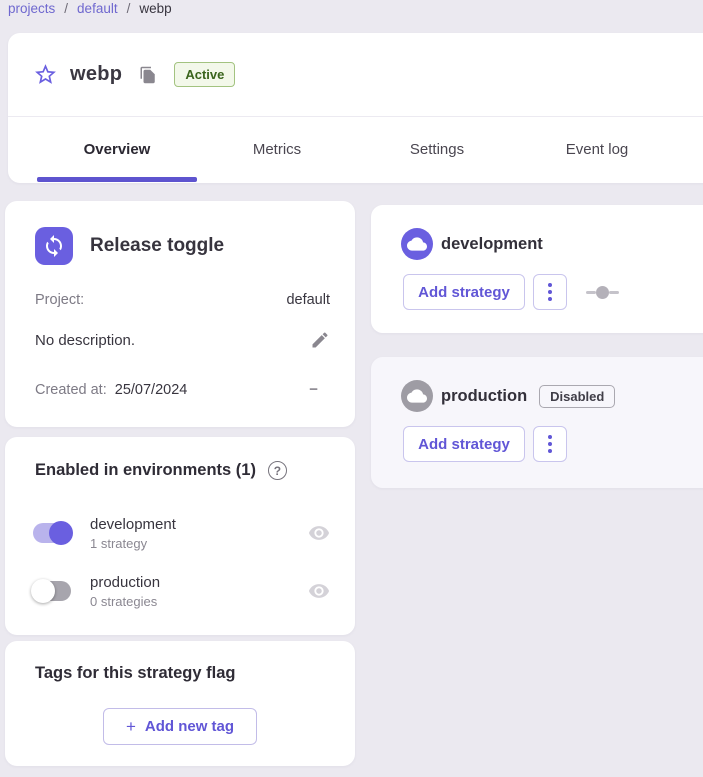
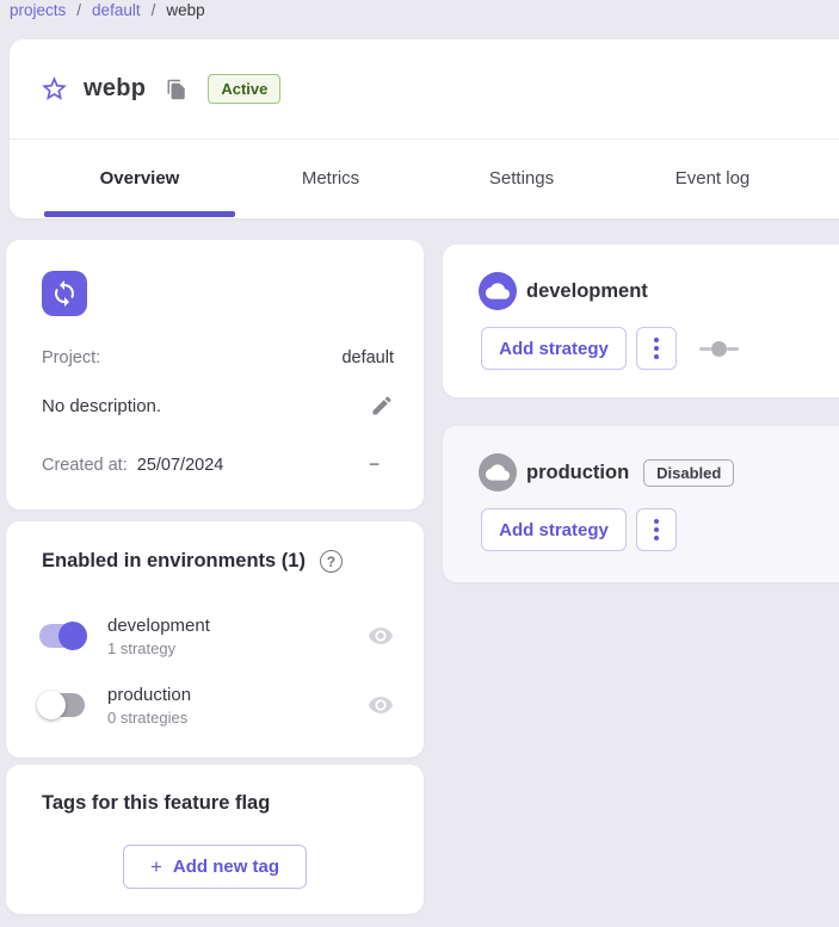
  projects
  /
  default
  /
  webp
  webp
  Active
  Overview
  Metrics
  Settings
  Event log
- Release toggle
  Project:
  default
  No description.
  Created at:
  25/07/2024
  −
  Enabled in environments (1)
  ?
  development
  1 strategy
  production
  0 strategies
- Tags for this strategy flag
+ Tags for this feature flag
  +
  Add new tag
  development
  Add strategy
  production
  Disabled
  Add strategy
